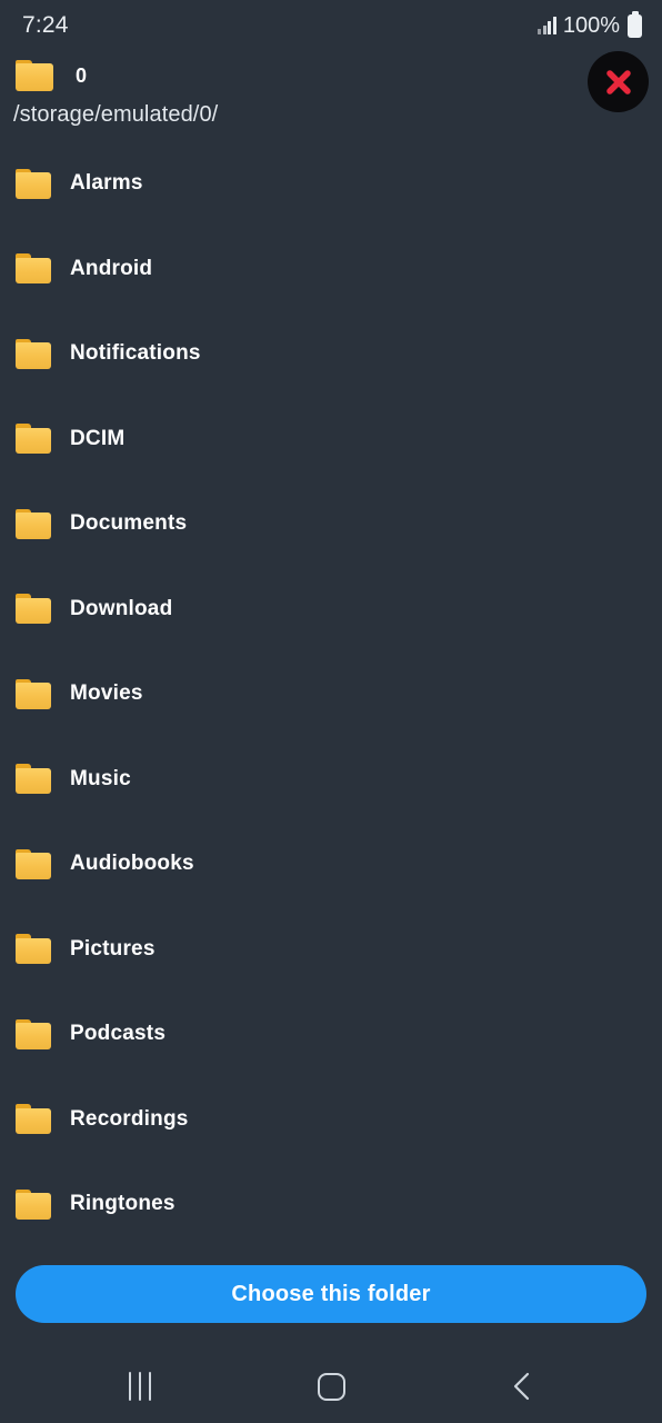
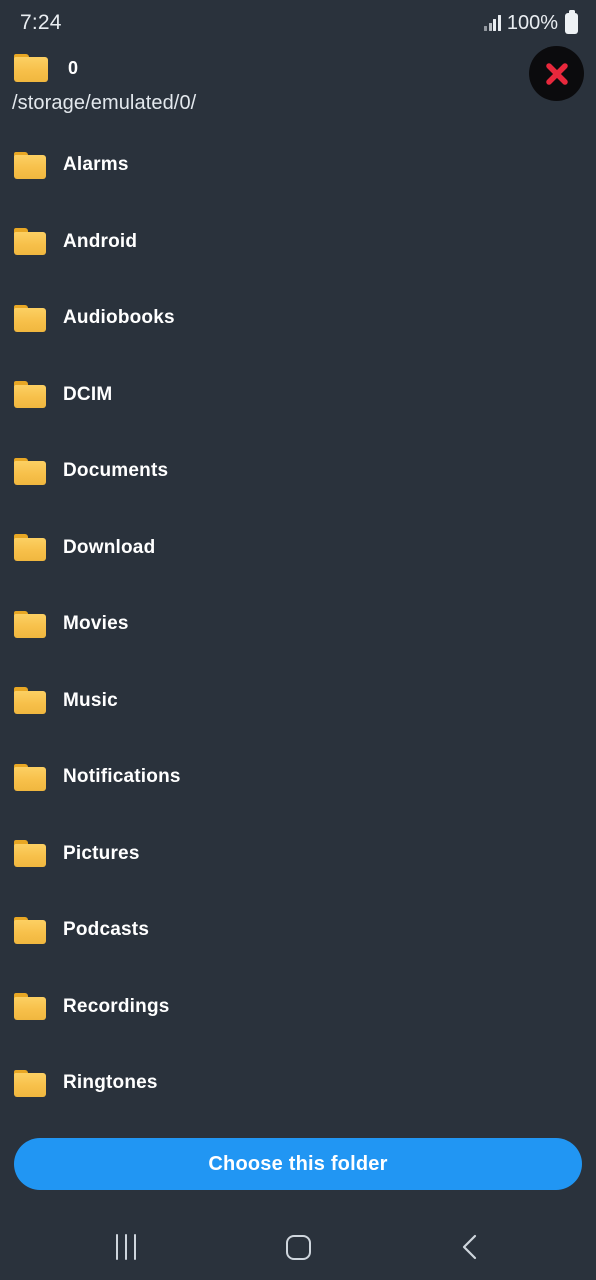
  7:24
  100%
  0
  /storage/emulated/0/
  Alarms
  Android
- Notifications
+ Audiobooks
  DCIM
  Documents
  Download
  Movies
  Music
- Audiobooks
+ Notifications
  Pictures
  Podcasts
  Recordings
  Ringtones
  Choose this folder
